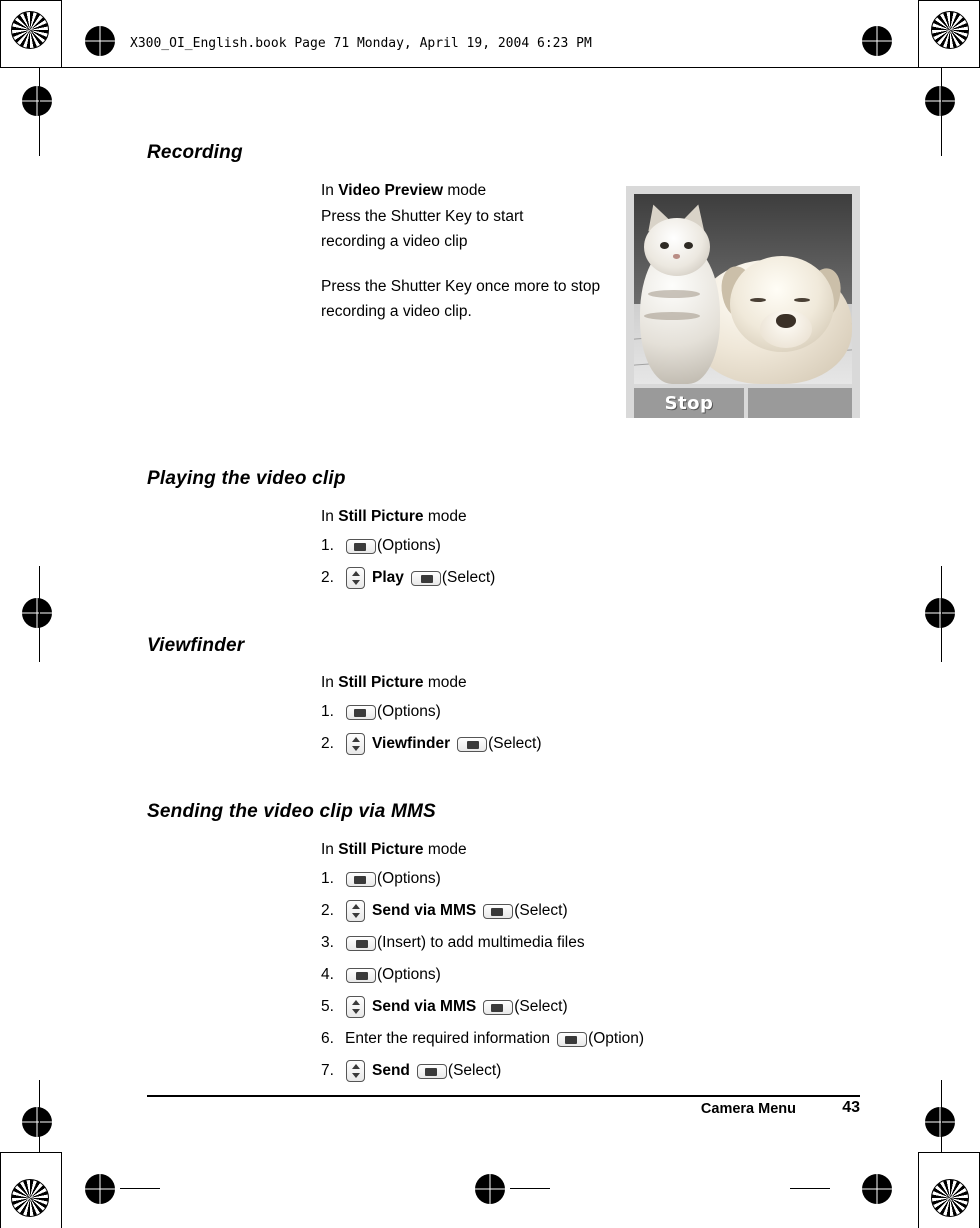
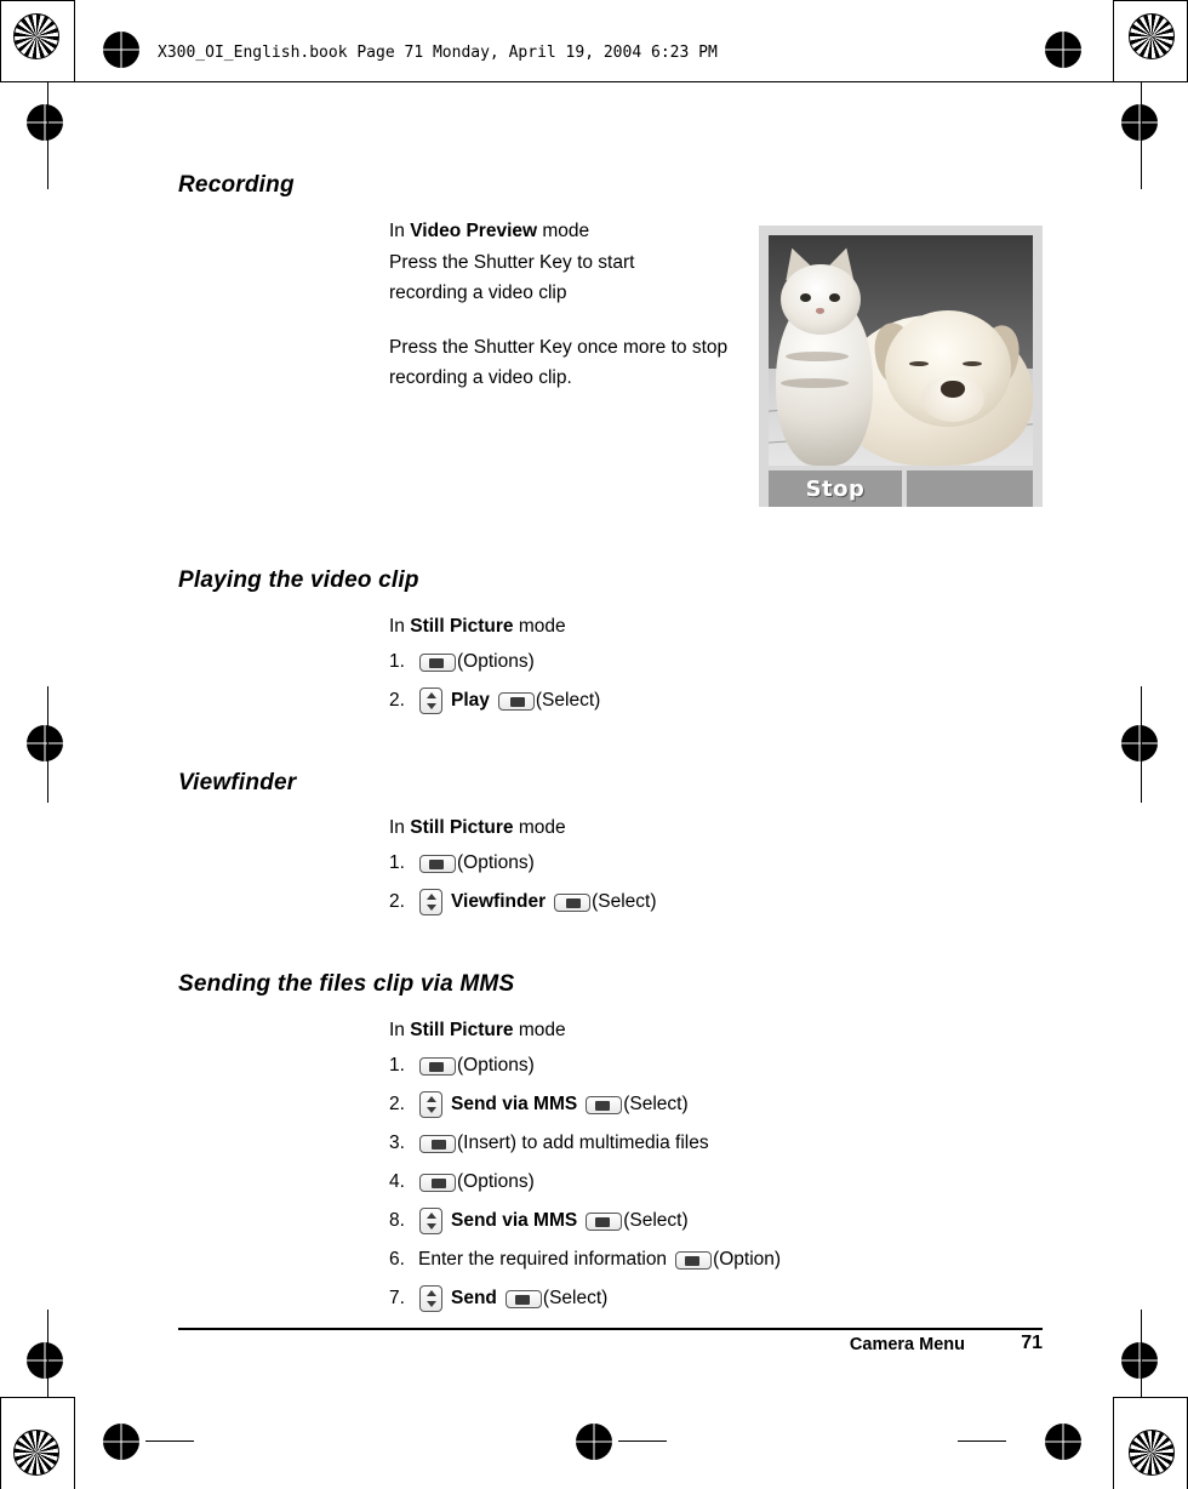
  X300_OI_English.book Page 71 Monday, April 19, 2004 6:23 PM
  Recording
  In Video Preview mode
  Press the Shutter Key to start recording a video clip
  Press the Shutter Key once more to stop recording a video clip.
  Stop
  Playing the video clip
  In Still Picture mode
  1.
  (Options)
  2.
  Play
  (Select)
  Viewfinder
  In Still Picture mode
  1.
  (Options)
  2.
  Viewfinder
  (Select)
- Sending the video clip via MMS
+ Sending the files clip via MMS
  In Still Picture mode
  1.
  (Options)
  2.
  Send via MMS
  (Select)
  3.
  (Insert) to add multimedia files
  4.
  (Options)
- 5.
+ 8.
  Send via MMS
  (Select)
  6.
  Enter the required information
  (Option)
  7.
  Send
  (Select)
  Camera Menu
- 43
+ 71
